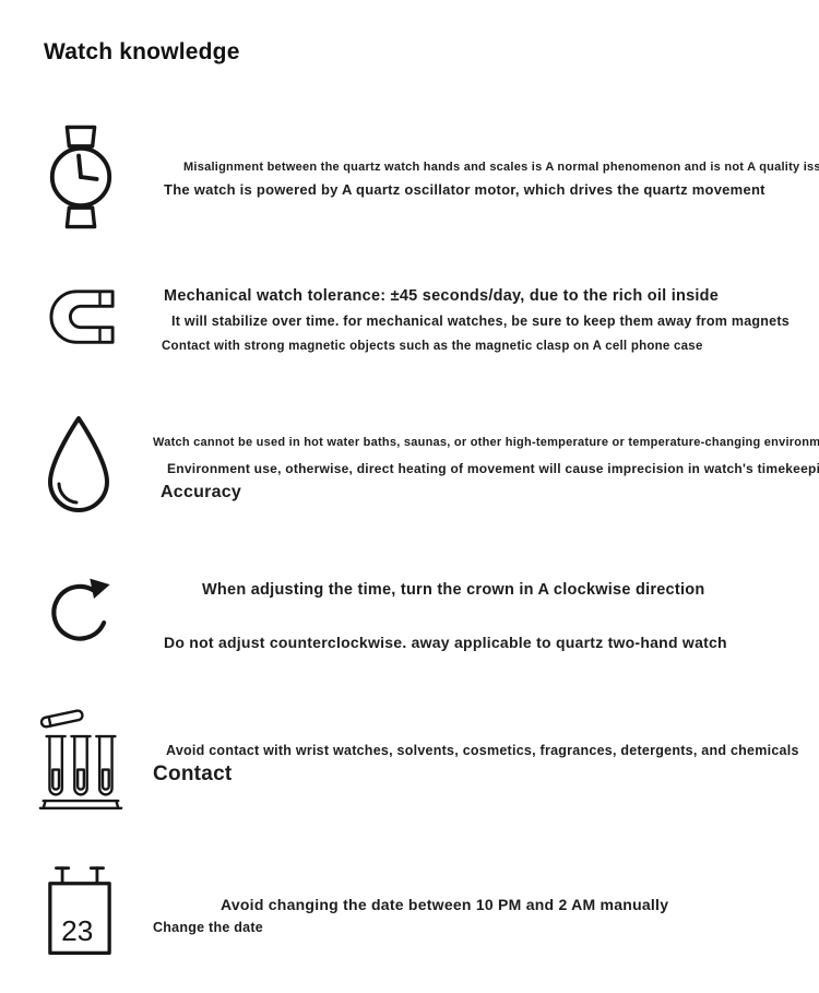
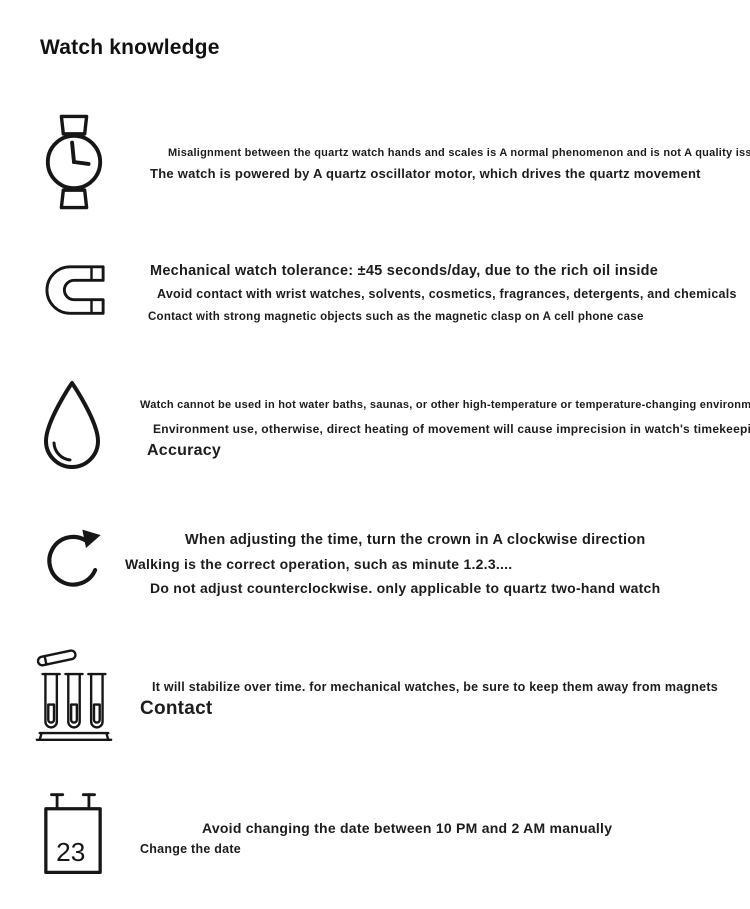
  Watch knowledge
  Misalignment between the quartz watch hands and scales is A normal phenomenon and is not A quality iss
  The watch is powered by A quartz oscillator motor, which drives the quartz movement
  Mechanical watch tolerance: ±45 seconds/day, due to the rich oil inside
- It will stabilize over time. for mechanical watches, be sure to keep them away from magnets
+ Avoid contact with wrist watches, solvents, cosmetics, fragrances, detergents, and chemicals
  Contact with strong magnetic objects such as the magnetic clasp on A cell phone case
  Watch cannot be used in hot water baths, saunas, or other high-temperature or temperature-changing environm
  Environment use, otherwise, direct heating of movement will cause imprecision in watch's timekeepi
  Accuracy
  When adjusting the time, turn the crown in A clockwise direction
+ Walking is the correct operation, such as minute 1.2.3....
- Do not adjust counterclockwise. away applicable to quartz two-hand watch
+ Do not adjust counterclockwise. only applicable to quartz two-hand watch
- Avoid contact with wrist watches, solvents, cosmetics, fragrances, detergents, and chemicals
+ It will stabilize over time. for mechanical watches, be sure to keep them away from magnets
  Contact
  23
  Avoid changing the date between 10 PM and 2 AM manually
  Change the date
